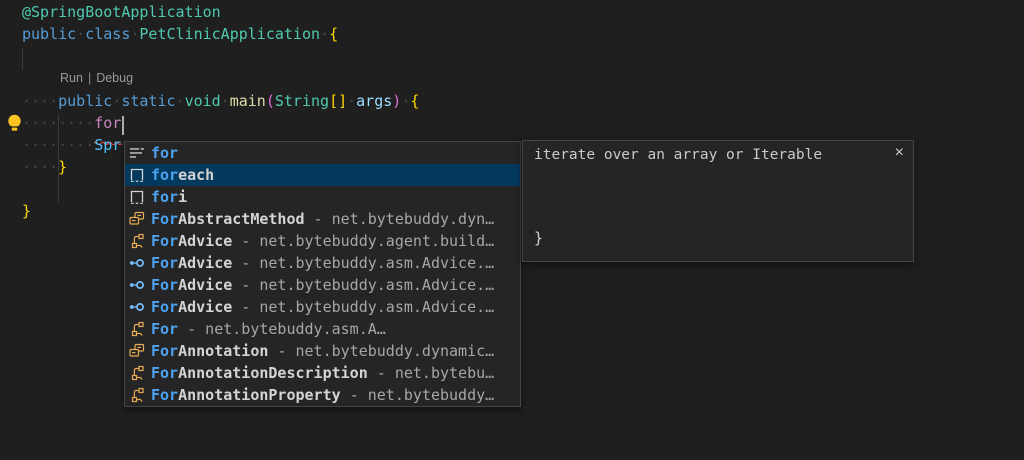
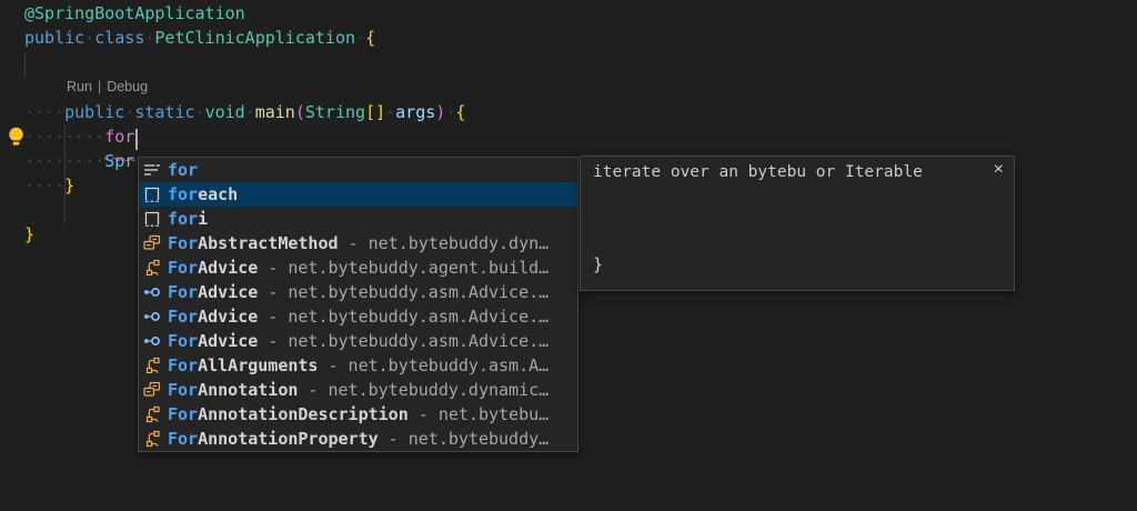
  Run | Debug
  @SpringBootApplication
  public·class·PetClinicApplication·{
  ····public·static·void·main(String[]·args)·{
  ········for
  ········Spr
  ····}
  }
  for
  for
  each
  for
  i
  For
  AbstractMethod
  - net.bytebuddy.dyn…
  For
  Advice
  - net.bytebuddy.agent.build…
  For
  Advice
  - net.bytebuddy.asm.Advice.…
  For
  Advice
  - net.bytebuddy.asm.Advice.…
  For
  Advice
  - net.bytebuddy.asm.Advice.…
  For
+ AllArguments
  - net.bytebuddy.asm.A…
  For
  Annotation
  - net.bytebuddy.dynamic…
  For
  AnnotationDescription
  - net.bytebu…
  For
  AnnotationProperty
  - net.bytebuddy…
- iterate over an array or Iterable
+ iterate over an bytebu or Iterable
  ×
  }
